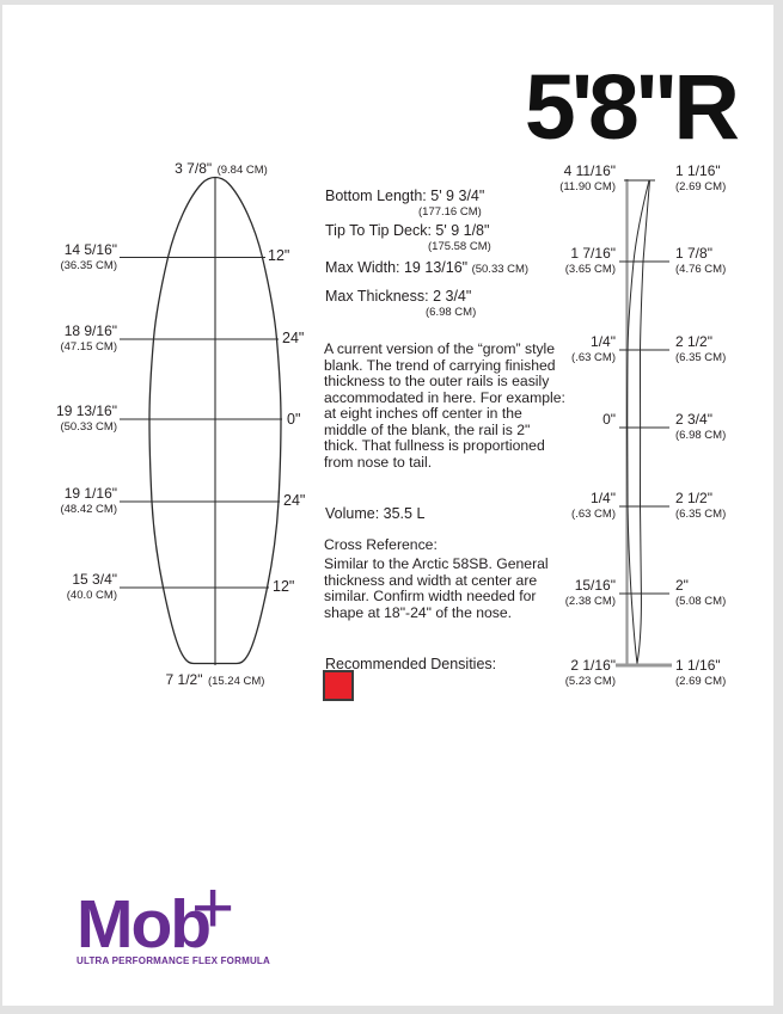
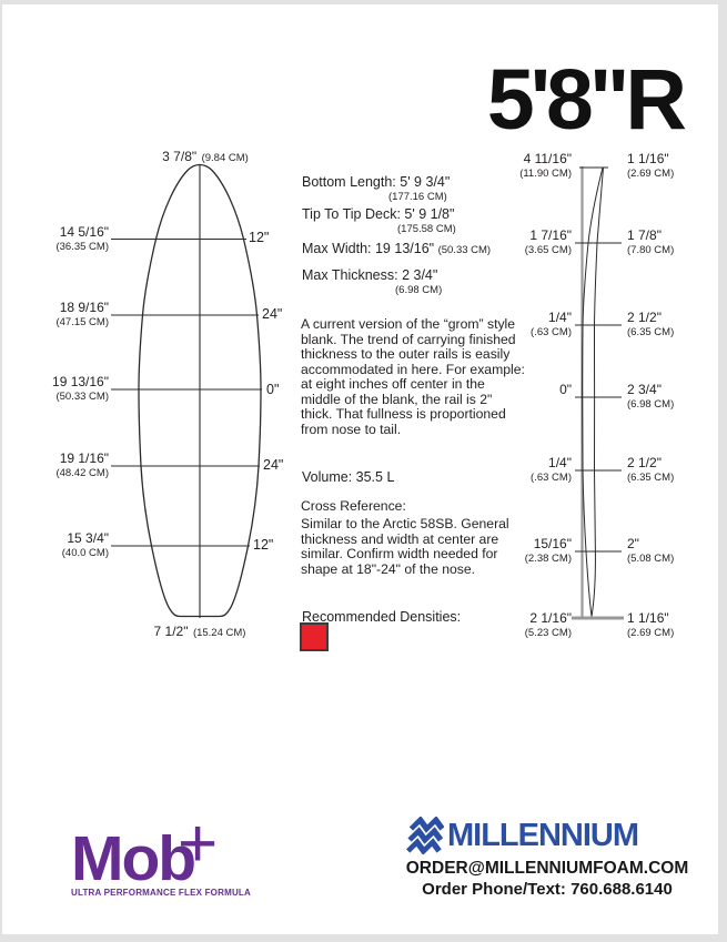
  5'8"R
  3 7/8" (9.84 CM)
  7 1/2" (15.24 CM)
  14 5/16"
  (36.35 CM)
  18 9/16"
  (47.15 CM)
  19 13/16"
  (50.33 CM)
  19 1/16"
  (48.42 CM)
  15 3/4"
  (40.0 CM)
  12"
  24"
  0"
  24"
  12"
  Bottom Length: 5' 9 3/4"
  (177.16 CM)
  Tip To Tip Deck: 5' 9 1/8"
  (175.58 CM)
  Max Width: 19 13/16" (50.33 CM)
  Max Thickness: 2 3/4"
  (6.98 CM)
  A current version of the “grom” style blank. The trend of carrying finished thickness to the outer rails is easily accommodated in here. For example: at eight inches off center in the middle of the blank, the rail is 2" thick. That fullness is proportioned from nose to tail.
  Volume: 35.5 L
  Cross Reference:
  Similar to the Arctic 58SB. General thickness and width at center are similar. Confirm width needed for shape at 18"-24" of the nose.
  Recommended Densities:
  4 11/16"
  (11.90 CM)
  1 7/16"
  (3.65 CM)
  1/4"
  (.63 CM)
  0"
  1/4"
  (.63 CM)
  15/16"
  (2.38 CM)
  2 1/16"
  (5.23 CM)
  1 1/16"
  (2.69 CM)
  1 7/8"
- (4.76 CM)
+ (7.80 CM)
  2 1/2"
  (6.35 CM)
  2 3/4"
  (6.98 CM)
  2 1/2"
  (6.35 CM)
  2"
  (5.08 CM)
  1 1/16"
  (2.69 CM)
  Mob
  +
  ULTRA PERFORMANCE FLEX FORMU
+ MILLENNIUM
+ ORDER@MILLENNIUMFOAM.COM
+ Order Phone/Text: 760.688.6140
